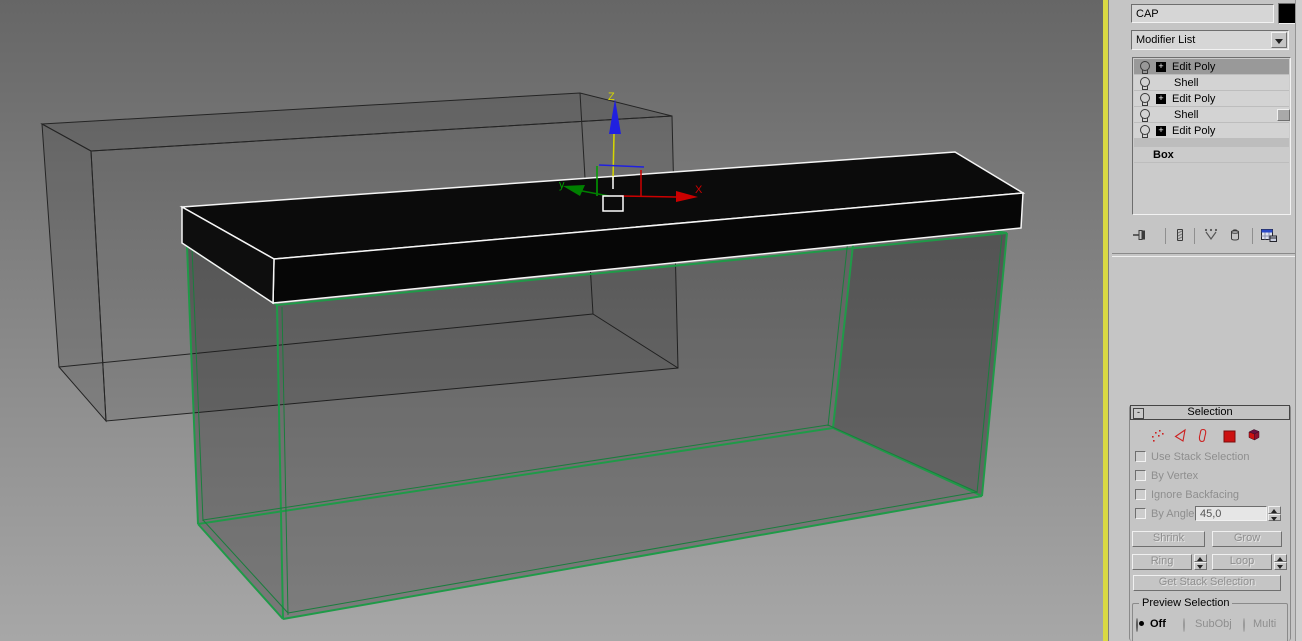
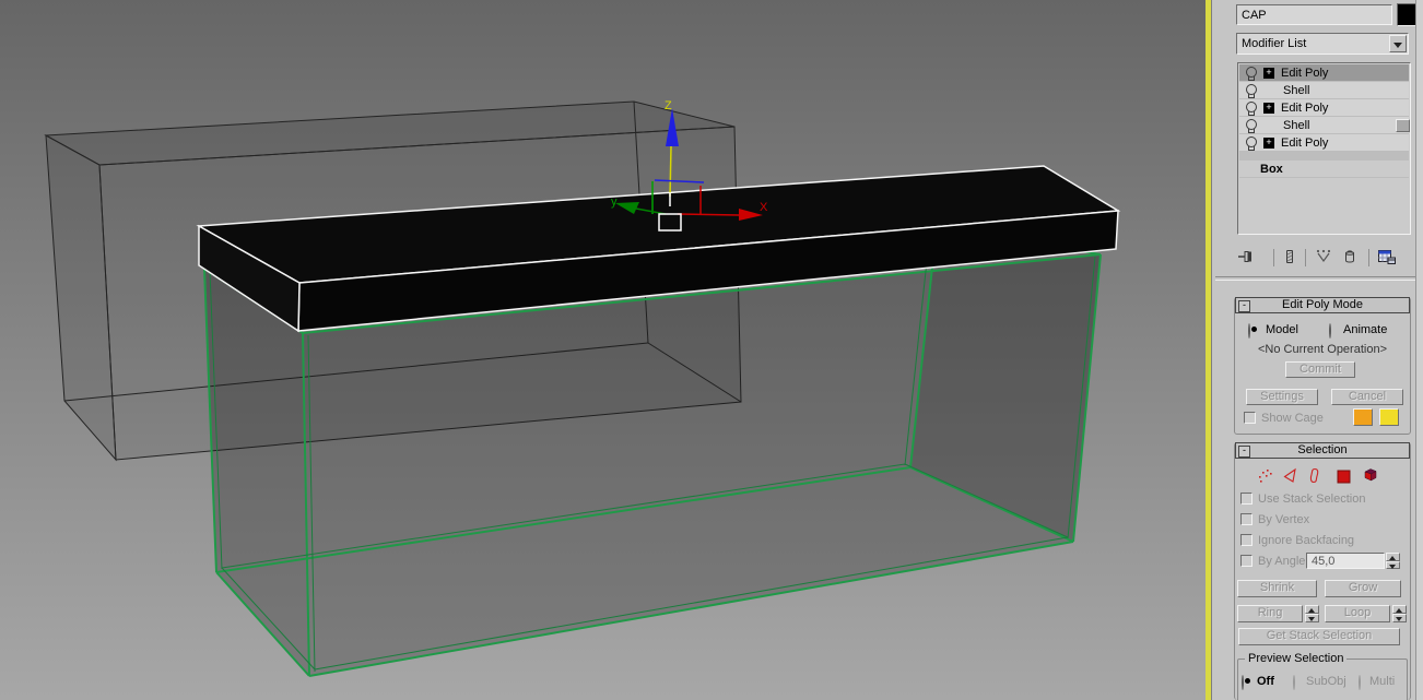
  Z
  X
  y
  CAP
  Modifier List
  Edit Poly
  Shell
  Edit Poly
  Shell
  Edit Poly
  Box
+ Edit Poly Mode
+ Model
+ Animate
+ <No Current Operation>
+ Commit
+ Settings
+ Cancel
+ Show Cage
  Selection
  Use Stack Selection
  By Vertex
  Ignore Backfacing
  By Angle
  45,0
  Shrink
  Grow
  Ring
  Loop
  Get Stack Selection
  Preview Selection
  Off
  SubObj
  Multi
